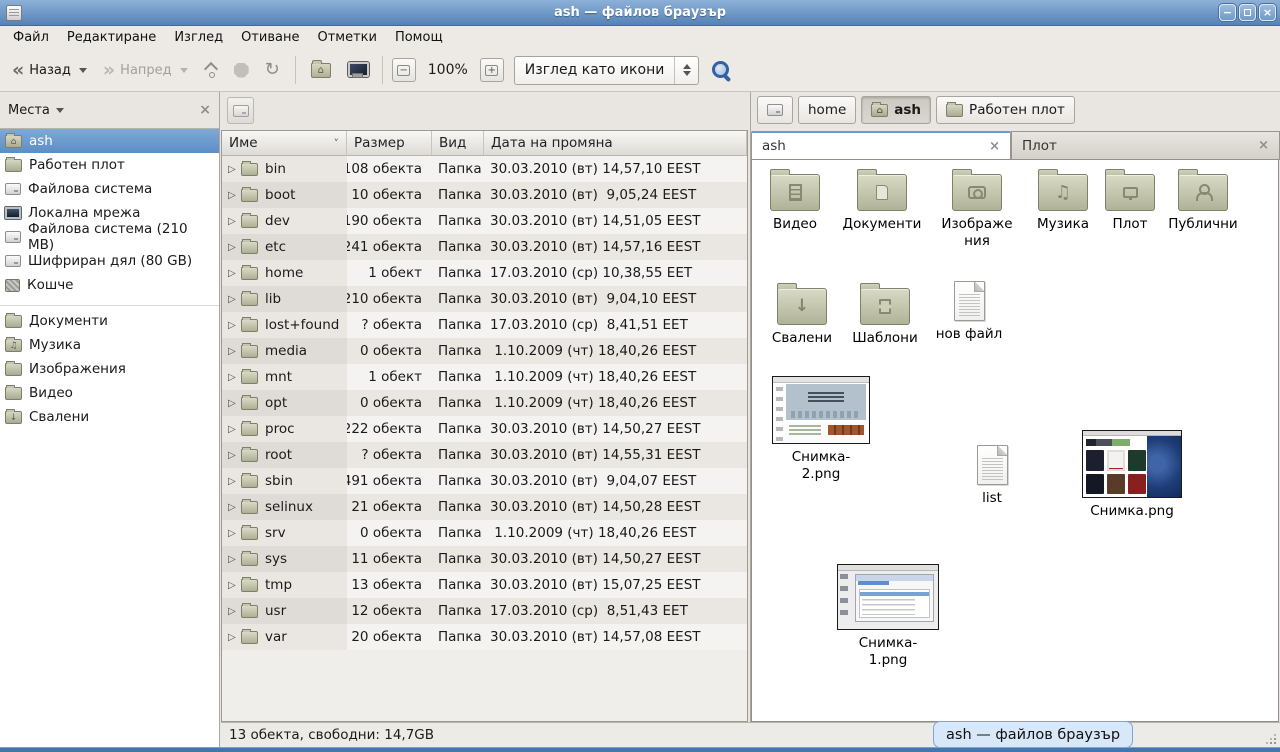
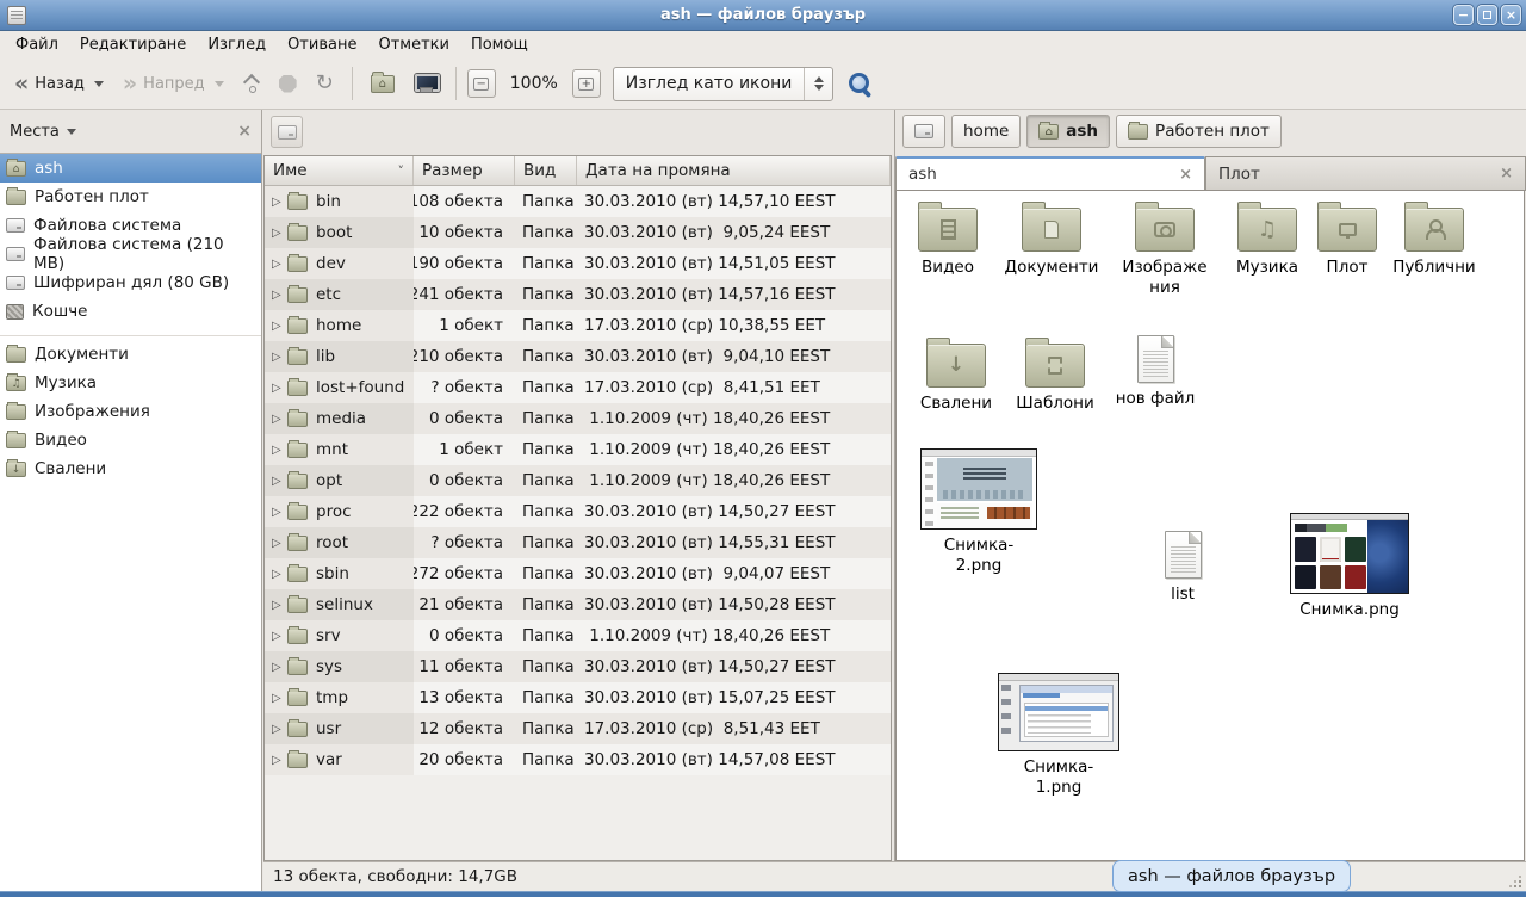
  ash — файлов браузър
  −
  ×
  Файл
  Редактиране
  Изглед
  Отиване
  Отметки
  Помощ
  «
  Назад
  »
  Напред
  ↻
  ⌂
  −
  100%
  +
  Изглед като икони
  Места
  ×
  ⌂
  ash
  Работен плот
  Файлова система
- Локална мрежа
  Файлова система (210 MB)
  Шифриран дял (80 GB)
  Кошче
  Документи
  ♫
  Музика
  Изображения
  Видео
  ↓
  Свалени
  Име
  ˅
  Размер
  Вид
  Дата на промяна
  ▷
  bin
  108 обекта
  Папка
  30.03.2010 (вт) 14,57,10 EEST
  ▷
  boot
  10 обекта
  Папка
  30.03.2010 (вт) 9,05,24 EEST
  ▷
  dev
  190 обекта
  Папка
  30.03.2010 (вт) 14,51,05 EEST
  ▷
  etc
  241 обекта
  Папка
  30.03.2010 (вт) 14,57,16 EEST
  ▷
  home
  1 обект
  Папка
  17.03.2010 (ср) 10,38,55 EET
  ▷
  lib
  210 обекта
  Папка
  30.03.2010 (вт) 9,04,10 EEST
  ▷
  lost+found
  ? обекта
  Папка
  17.03.2010 (ср) 8,41,51 EET
  ▷
  media
  0 обекта
  Папка
  1.10.2009 (чт) 18,40,26 EEST
  ▷
  mnt
  1 обект
  Папка
  1.10.2009 (чт) 18,40,26 EEST
  ▷
  opt
  0 обекта
  Папка
  1.10.2009 (чт) 18,40,26 EEST
  ▷
  proc
  222 обекта
  Папка
  30.03.2010 (вт) 14,50,27 EEST
  ▷
  root
  ? обекта
  Папка
  30.03.2010 (вт) 14,55,31 EEST
  ▷
  sbin
- 491 обекта
+ 272 обекта
  Папка
  30.03.2010 (вт) 9,04,07 EEST
  ▷
  selinux
  21 обекта
  Папка
  30.03.2010 (вт) 14,50,28 EEST
  ▷
  srv
  0 обекта
  Папка
  1.10.2009 (чт) 18,40,26 EEST
  ▷
  sys
  11 обекта
  Папка
  30.03.2010 (вт) 14,50,27 EEST
  ▷
  tmp
  13 обекта
  Папка
  30.03.2010 (вт) 15,07,25 EEST
  ▷
  usr
  12 обекта
  Папка
  17.03.2010 (ср) 8,51,43 EET
  ▷
  var
  20 обекта
  Папка
  30.03.2010 (вт) 14,57,08 EEST
  home
  ⌂
  ash
  Работен плот
  ash
  ×
  Плот
  ×
  Видео
  Документи
  Изображения
  ♫
  Музика
  Плот
  Публични
  ↓
  Свалени
  Шаблони
  нов файл
  Снимка-2.png
  list
  Снимка.png
  Снимка-1.png
  13 обекта, свободни: 14,7GB
  ash — файлов браузър
